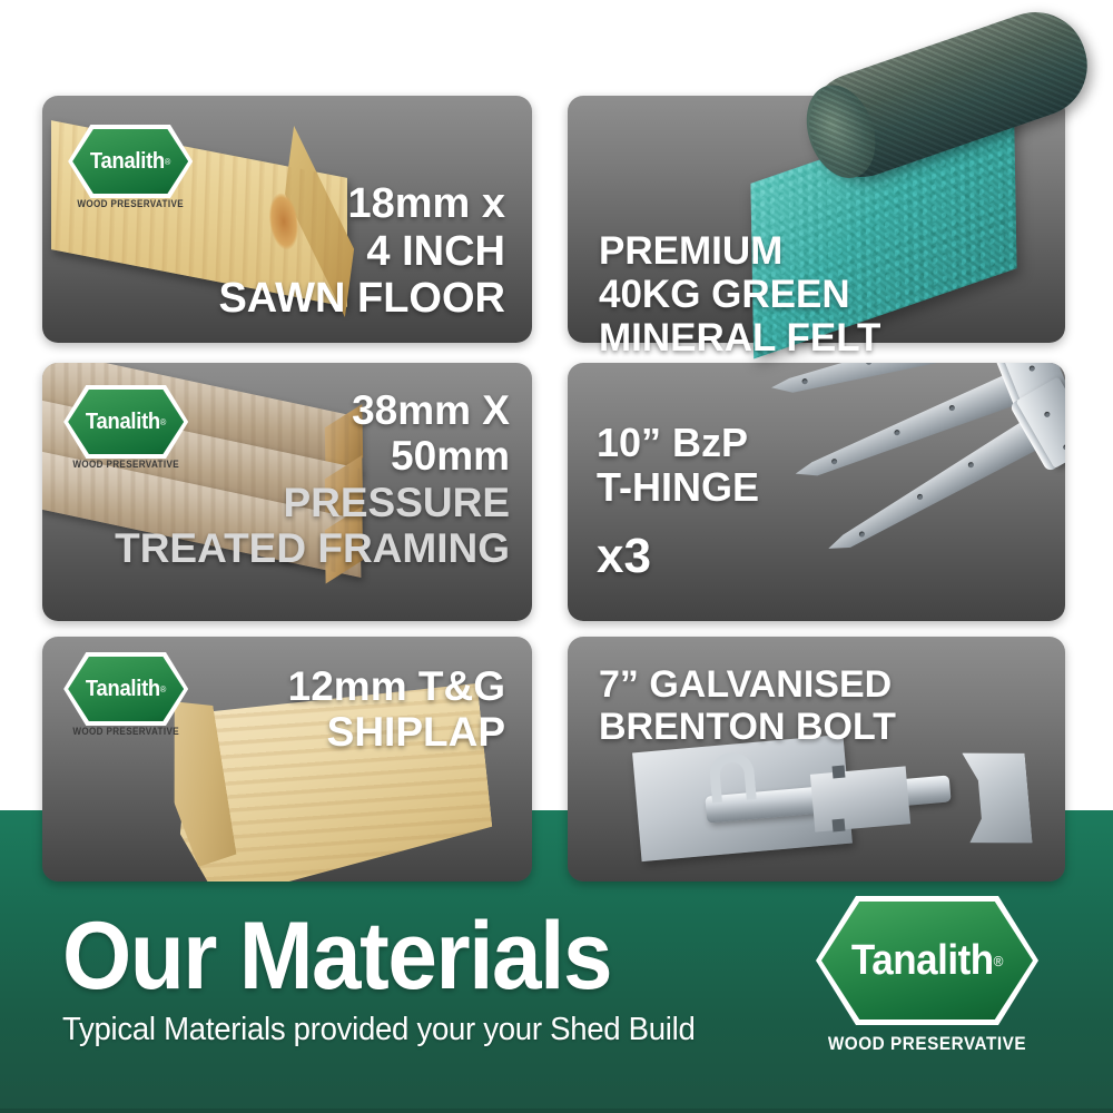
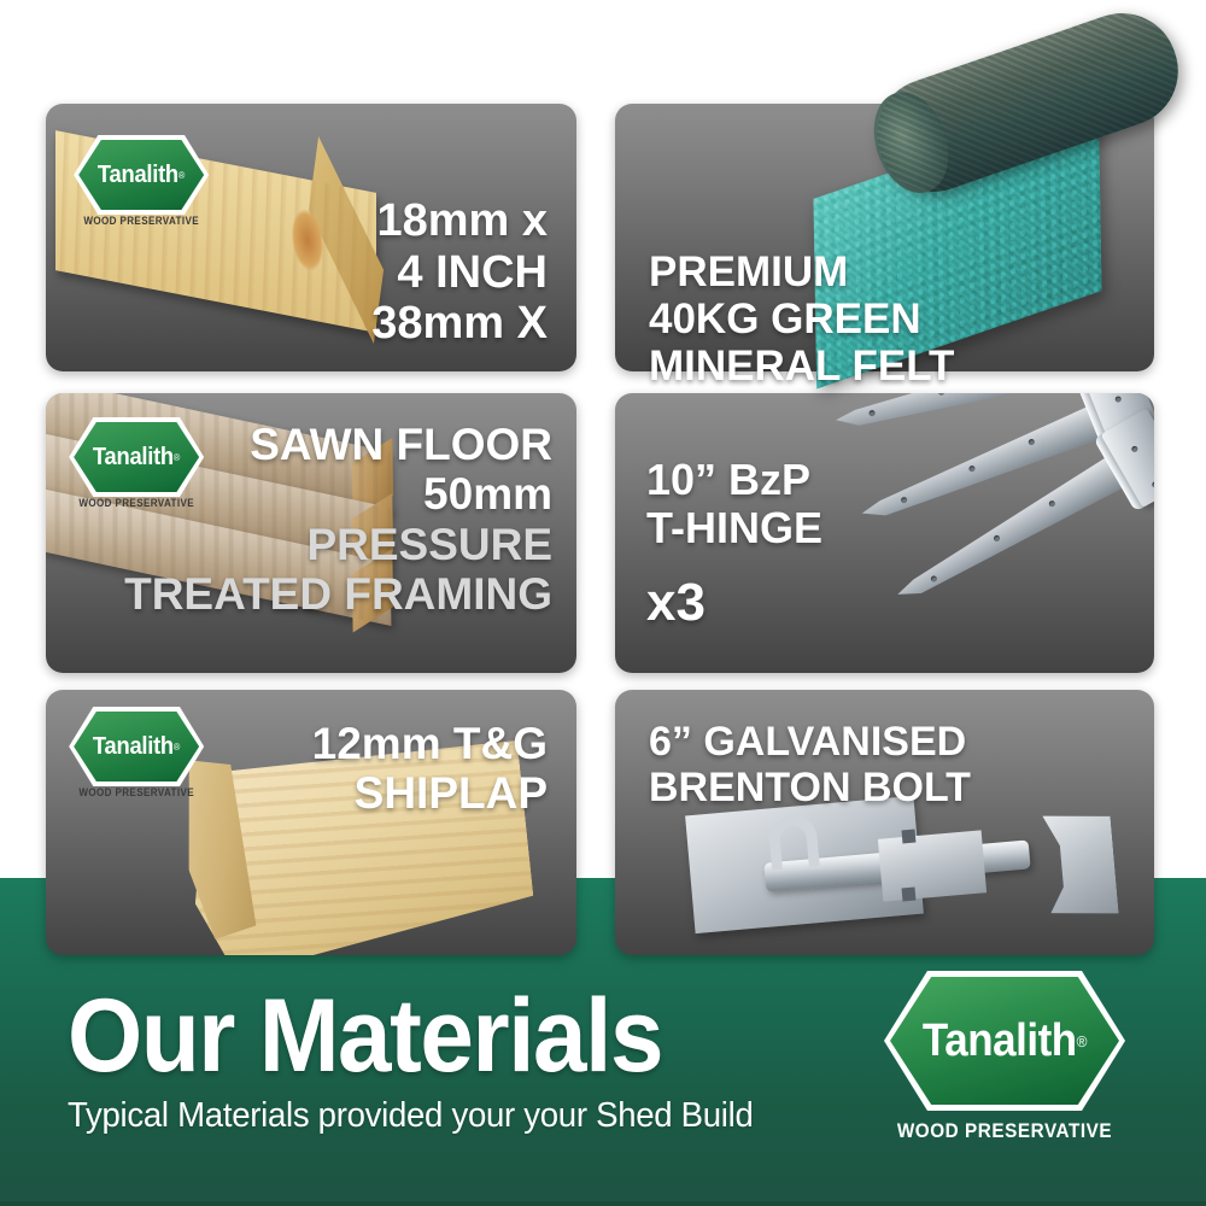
  Tanalith
  ®
  WOOD PRESERVATIVE
  18mm x
  4 INCH
- SAWN FLOOR
+ 38mm X
  PREMIUM
  40KG GREEN
  MINERAL FELT
  Tanalith
  ®
  WOOD PRESERVATIVE
- 38mm X
+ SAWN FLOOR
  50mm
  PRESSURE
  TREATED FRAMING
  10” BzP
  T-HINGE
  x3
  Tanalith
  ®
  WOOD PRESERVATIVE
  12mm T&G
  SHIPLAP
- 7” GALVANISED
+ 6” GALVANISED
  BRENTON BOLT
  Our Materials
  Typical Materials provided your your Shed Build
  Tanalith
  ®
  WOOD PRESERVATIVE
